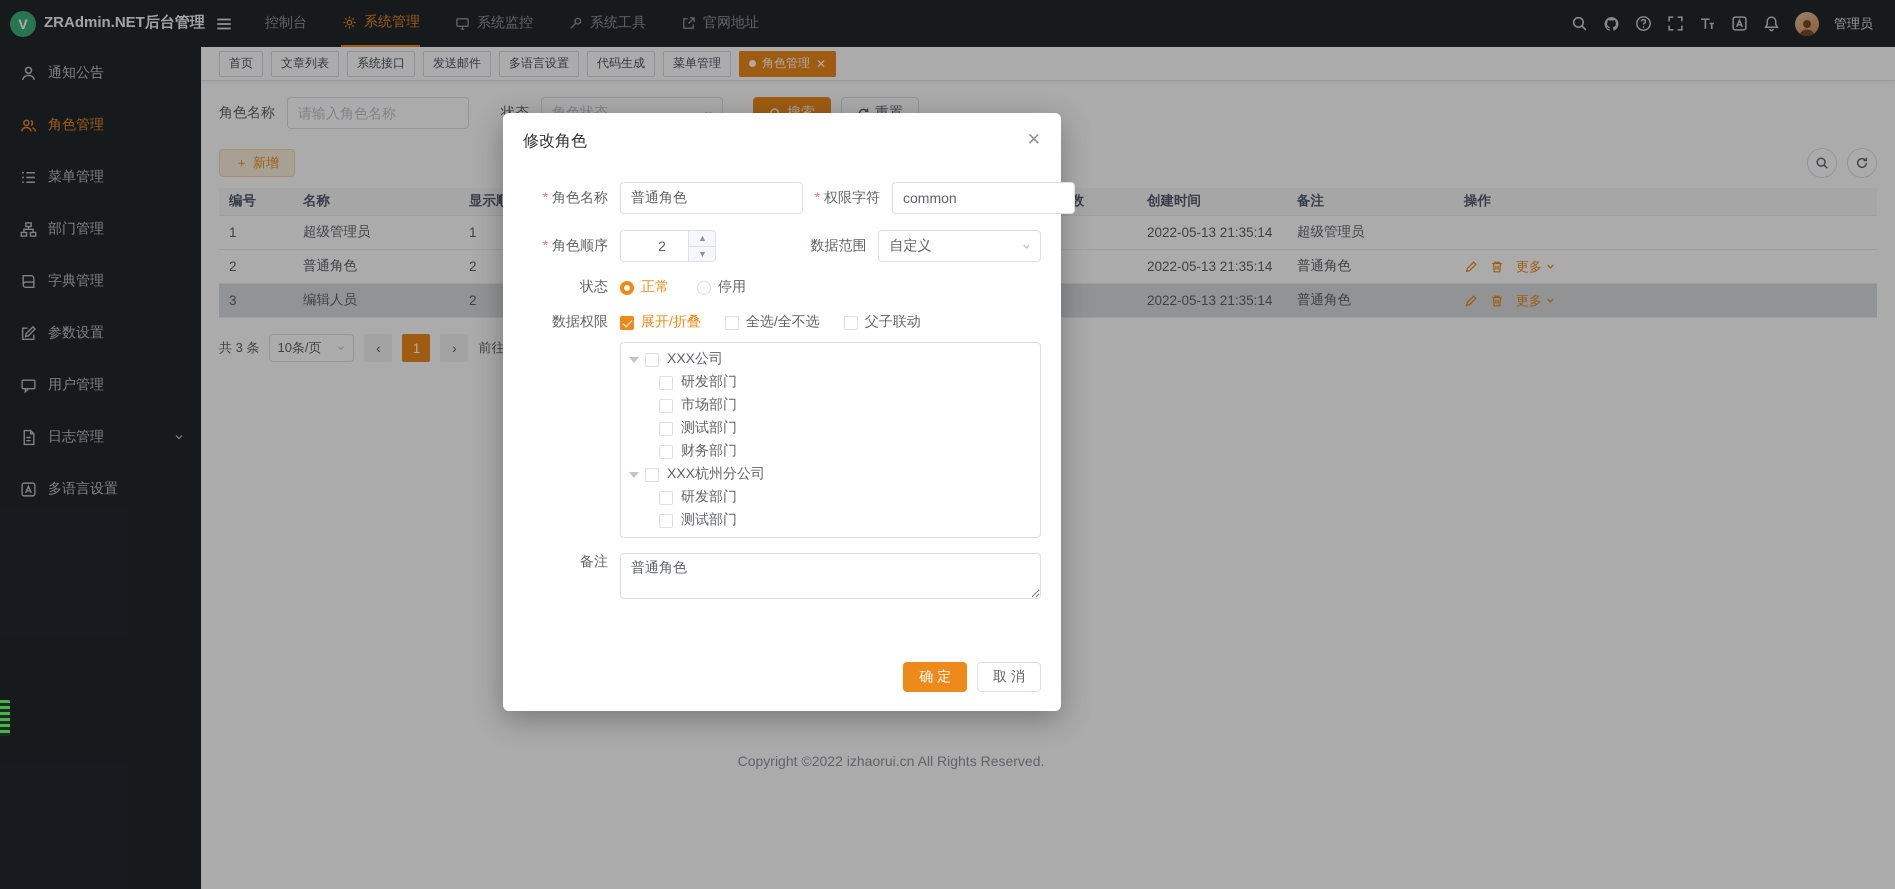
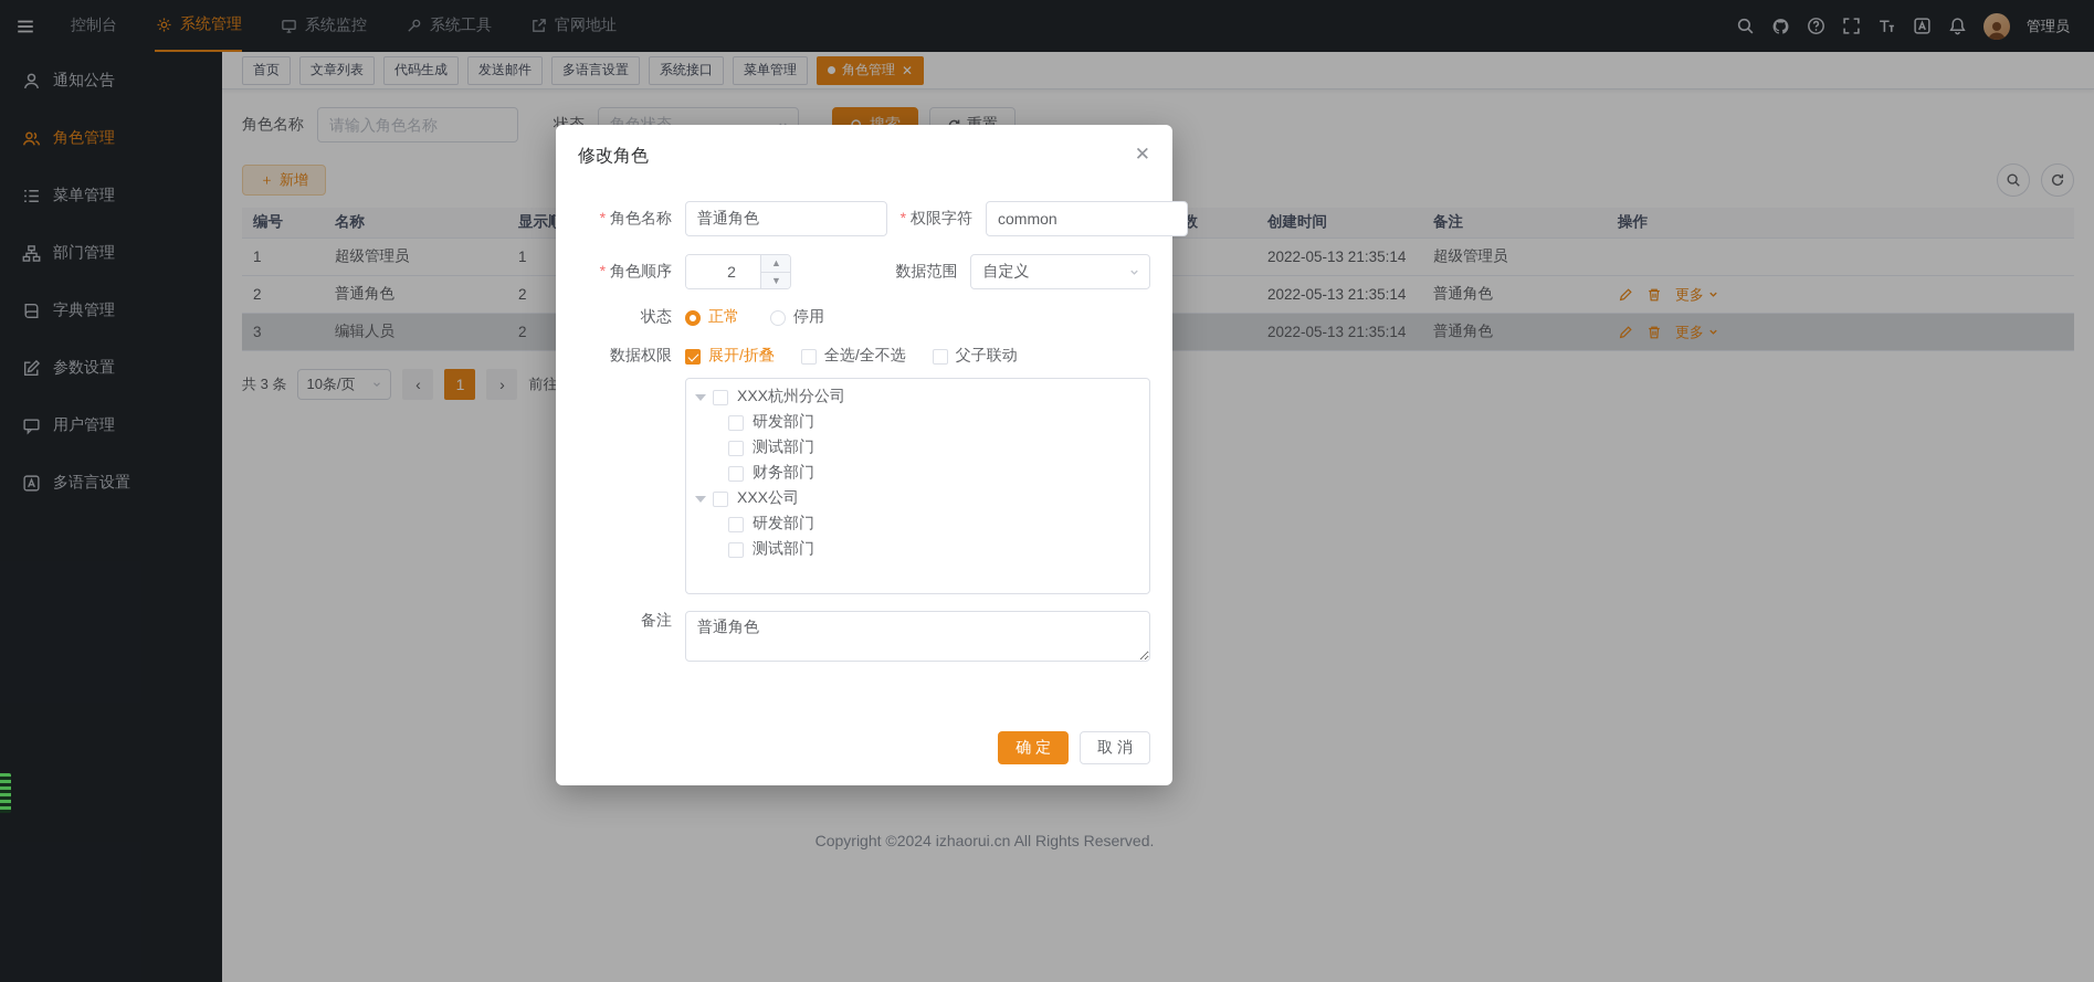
- V
- ZRAdmin.NET后台管理
  控制台
  系统管理
  系统监控
  系统工具
  官网地址
  管理员
  通知公告
  角色管理
  菜单管理
  部门管理
  字典管理
  参数设置
  用户管理
- 日志管理
  多语言设置
  首页
  文章列表
- 系统接口
+ 代码生成
  发送邮件
  多语言设置
- 代码生成
+ 系统接口
  菜单管理
  角色管理
  ✕
  角色名称
  请输入角色名称
  状态
  角色状态
  搜索
  重置
  ＋
  新增
  编号
  名称
  创建时间
  备注
  操作
  1
  超级管理员
  1
  2022-05-13 21:35:14
  超级管理员
  2
  普通角色
  2
  2022-05-13 21:35:14
  普通角色
  更多
  3
  编辑人员
  2
  2022-05-13 21:35:14
  普通角色
  更多
  共 3 条
  10条/页
  ‹
  1
  ›
  前往
- Copyright ©2022 izhaorui.cn All Rights Reserved.
+ Copyright ©2024 izhaorui.cn All Rights Reserved.
  修改角色
  ✕
  角色名称
  普通角色
  权限字符
  common
  角色顺序
  2
  ▲
  ▼
  数据范围
  自定义
  状态
  正常
  停用
  数据权限
  展开/折叠
  全选/全不选
  父子联动
- XXX公司
+ XXX杭州分公司
  研发部门
- 市场部门
  测试部门
  财务部门
- XXX杭州分公司
+ XXX公司
  研发部门
  测试部门
  备注
  普通角色
  确 定
  取 消
